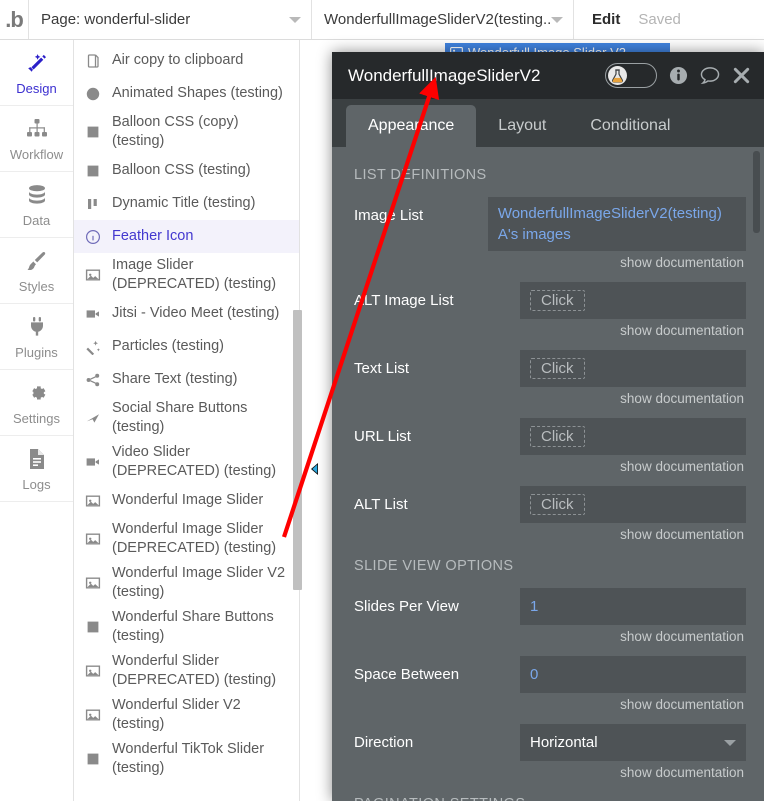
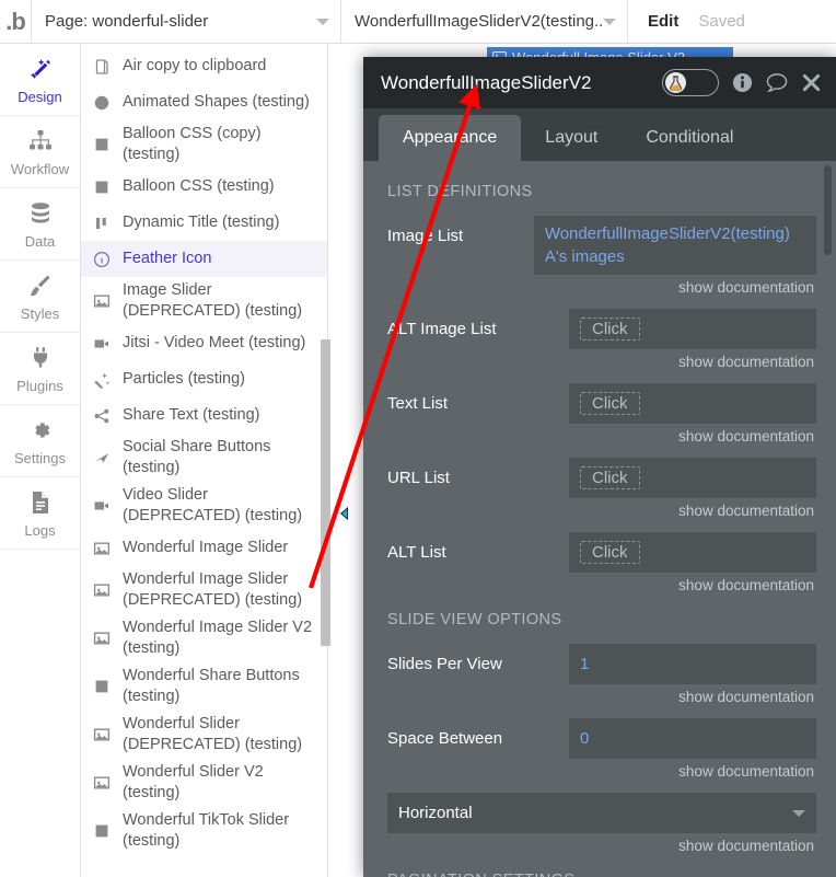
  .b
  Page: wonderful-slider
  WonderfullImageSliderV2(testing..
  Edit
  Saved
  Design
  Workflow
  Data
  Styles
  Plugins
  Settings
  Logs
  Air copy to clipboard
  Animated Shapes (testing)
  Balloon CSS (copy) (testing)
  Balloon CSS (testing)
  Dynamic Title (testing)
  Feather Icon
  Image Slider (DEPRECATED) (testing)
  Jitsi - Video Meet (testing)
  Particles (testing)
  Share Text (testing)
  Social Share Buttons (testing)
  Video Slider (DEPRECATED) (testing)
  Wonderful Image Slider
  Wonderful Image Slider (DEPRECATED) (testing)
  Wonderful Image Slider V2 (testing)
  Wonderful Share Buttons (testing)
  Wonderful Slider (DEPRECATED) (testing)
  Wonderful Slider V2 (testing)
  Wonderful TikTok Slider (testing)
  WonderfullImageSliderV2
  Appearance
  Layout
  Conditional
  LIST DEFINITIONS
  Imag List
  WonderfullImageSliderV2(testing) A's images
  show documentation
  ALT Image List
  Click
  show documentation
  Text List
  Click
  show documentation
  URL List
  Click
  show documentation
  ALT List
  Click
  show documentation
  SLIDE VIEW OPTIONS
  Slides Per View
  1
  show documentation
  Space Between
  0
  show documentation
- Direction
  Horizontal
  show documentation
